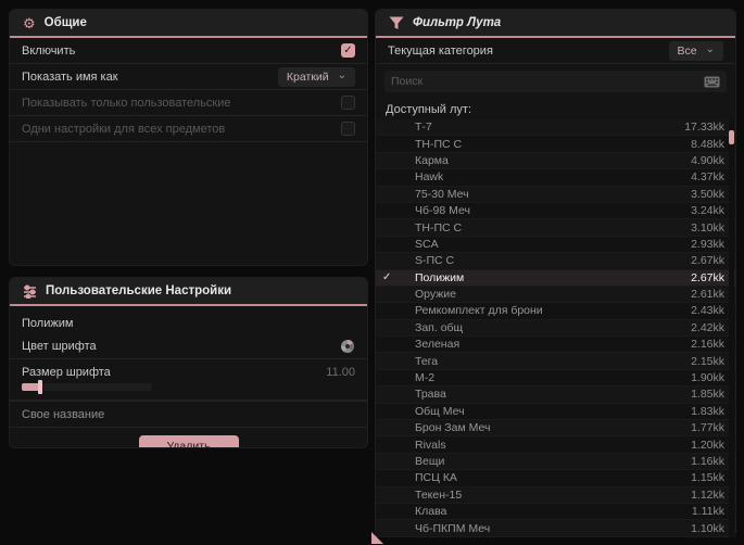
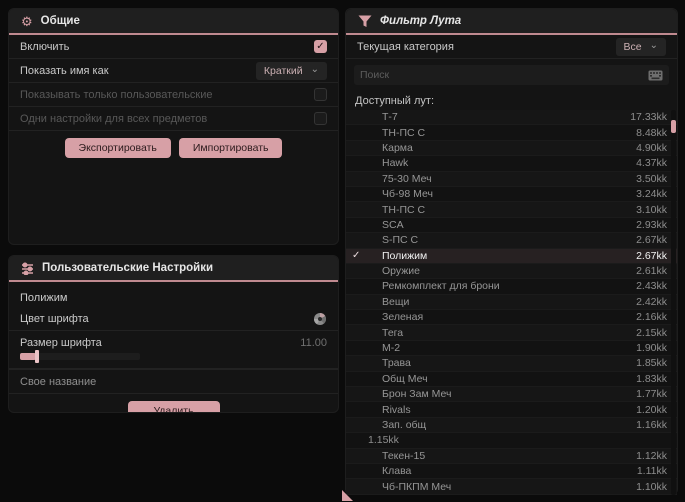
  ⚙
  Общие
  Включить
  ✓
  Показать имя как
  Краткий
  ⌄
  Показывать только пользовательские
  Одни настройки для всех предметов
+ Экспортировать
+ Импортировать
  Пользовательские Настройки
  Полижим
  Цвет шрифта
  Размер шрифта
  11.00
  Свое название
  Удалить
  Фильтр Лута
  Текущая категория
  Все
  ⌄
  Поиск
  Доступный лут:
  Т-7
  17.33kk
  ТН-ПС С
  8.48kk
  Карма
  4.90kk
  Hawk
  4.37kk
  75-30 Меч
  3.50kk
  Чб-98 Меч
  3.24kk
  ТН-ПС С
  3.10kk
  SCA
  2.93kk
  S-ПС С
  2.67kk
  ✓
  Полижим
  2.67kk
  Оружие
  2.61kk
  Ремкомплект для брони
  2.43kk
- Зап. общ
+ Вещи
  2.42kk
  Зеленая
  2.16kk
  Тега
  2.15kk
  М-2
  1.90kk
  Трава
  1.85kk
  Общ Меч
  1.83kk
  Брон Зам Меч
  1.77kk
  Rivals
  1.20kk
- Вещи
+ Зап. общ
  1.16kk
- ПСЦ КА
  1.15kk
  Текен-15
  1.12kk
  Клава
  1.11kk
  Чб-ПКПМ Меч
  1.10kk
